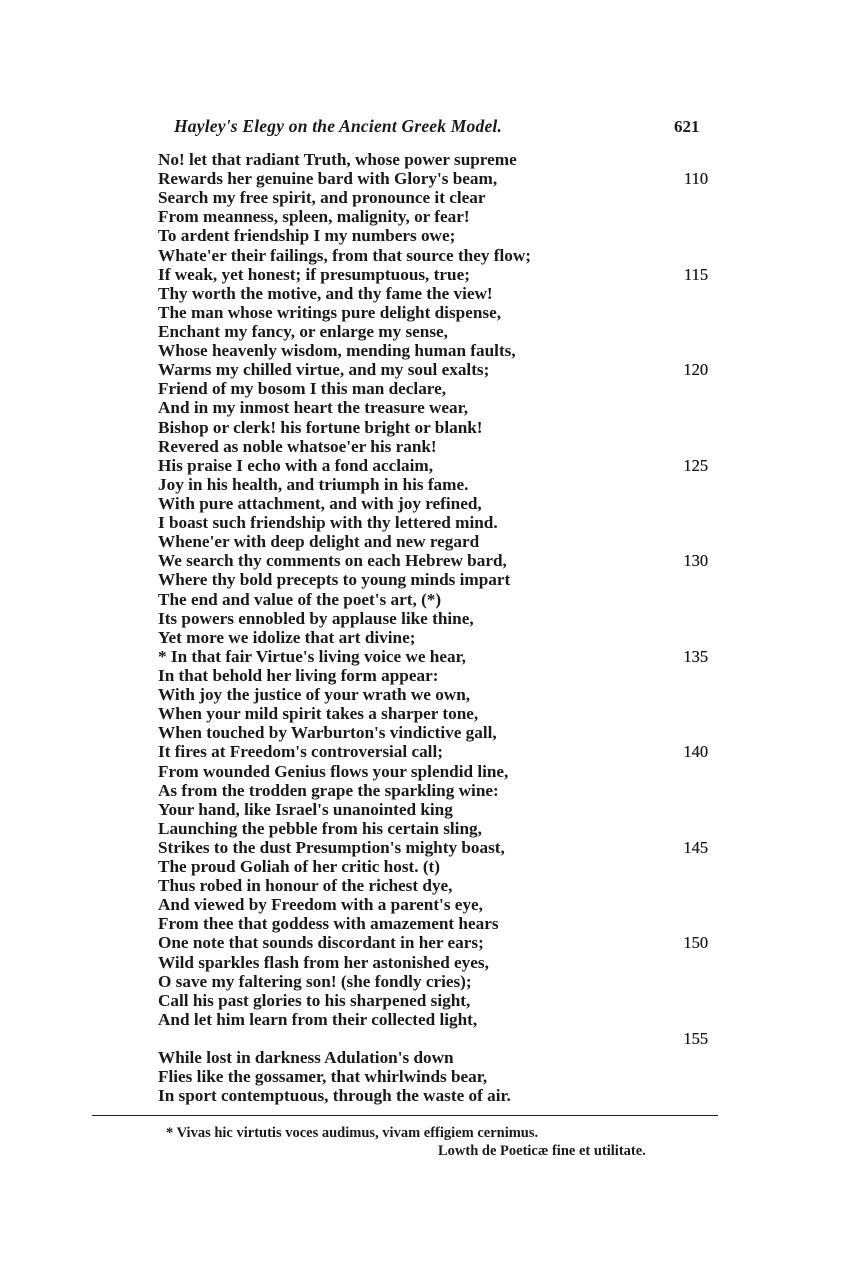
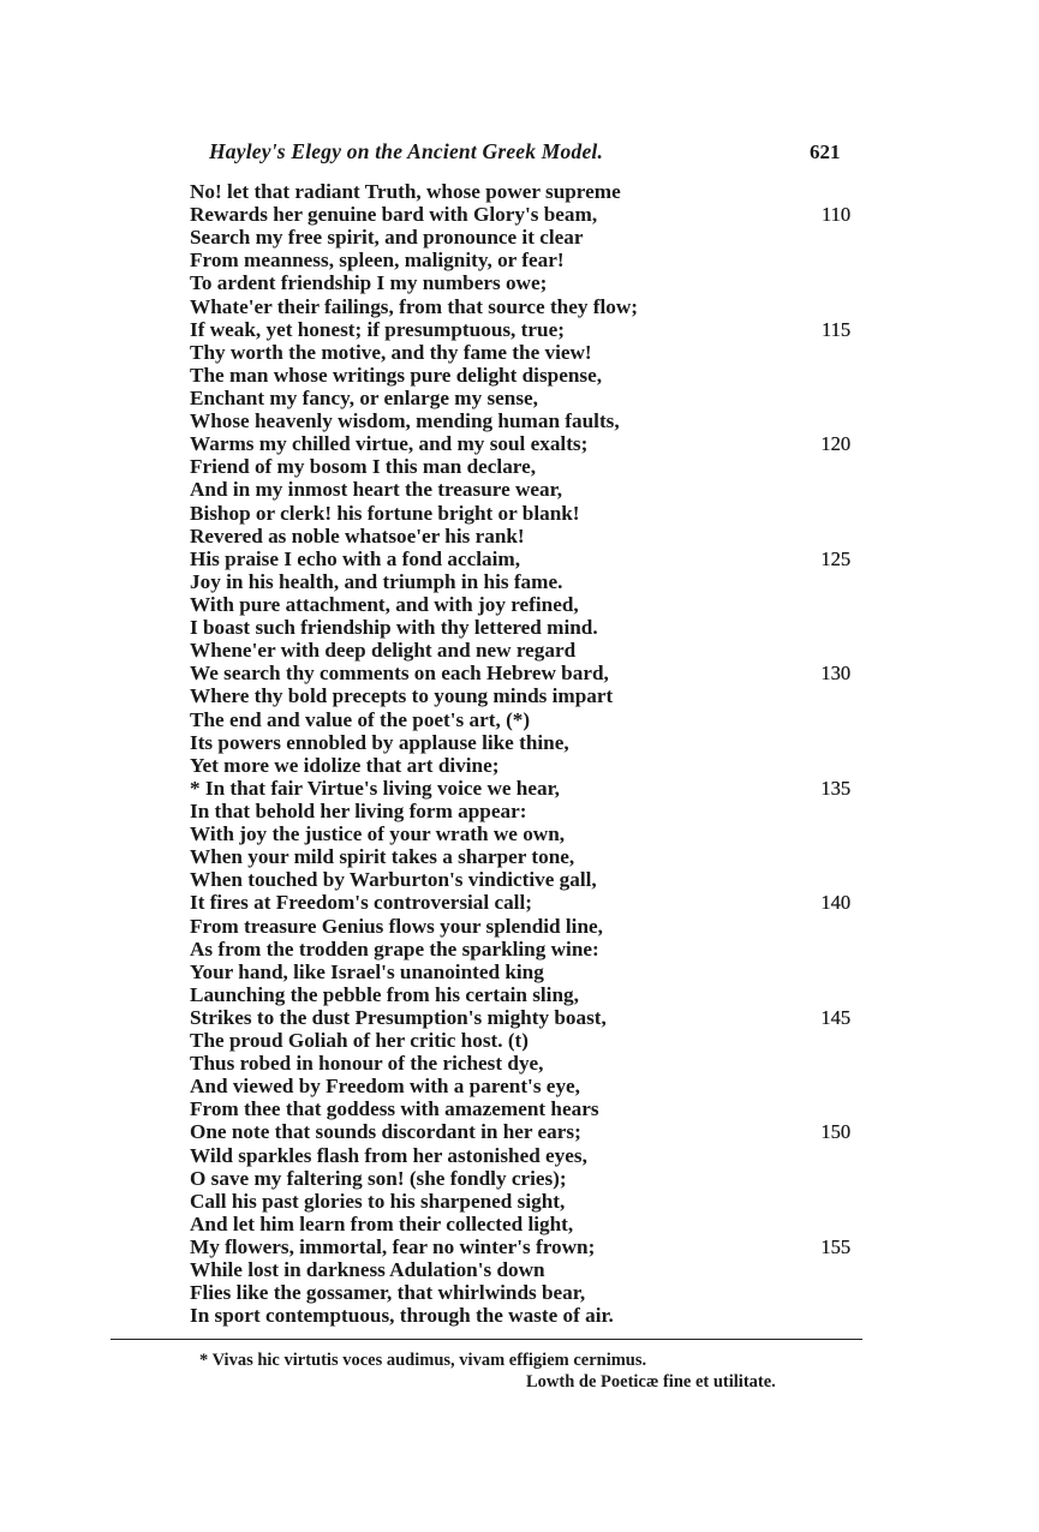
  Hayley's Elegy on the Ancient Greek Model.
  621
  No! let that radiant Truth, whose power supreme
  Rewards her genuine bard with Glory's beam,
  110
  Search my free spirit, and pronounce it clear
  From meanness, spleen, malignity, or fear!
  To ardent friendship I my numbers owe;
  Whate'er their failings, from that source they flow;
  If weak, yet honest; if presumptuous, true;
  115
  Thy worth the motive, and thy fame the view!
  The man whose writings pure delight dispense,
  Enchant my fancy, or enlarge my sense,
  Whose heavenly wisdom, mending human faults,
  Warms my chilled virtue, and my soul exalts;
  120
  Friend of my bosom I this man declare,
  And in my inmost heart the treasure wear,
  Bishop or clerk! his fortune bright or blank!
  Revered as noble whatsoe'er his rank!
  His praise I echo with a fond acclaim,
  125
  Joy in his health, and triumph in his fame.
  With pure attachment, and with joy refined,
  I boast such friendship with thy lettered mind.
  Whene'er with deep delight and new regard
  We search thy comments on each Hebrew bard,
  130
  Where thy bold precepts to young minds impart
  The end and value of the poet's art, (*)
  Its powers ennobled by applause like thine,
  Yet more we idolize that art divine;
  * In that fair Virtue's living voice we hear,
  135
  In that behold her living form appear:
  With joy the justice of your wrath we own,
  When your mild spirit takes a sharper tone,
  When touched by Warburton's vindictive gall,
  It fires at Freedom's controversial call;
  140
- From wounded Genius flows your splendid line,
+ From treasure Genius flows your splendid line,
  As from the trodden grape the sparkling wine:
  Your hand, like Israel's unanointed king
  Launching the pebble from his certain sling,
  Strikes to the dust Presumption's mighty boast,
  145
  The proud Goliah of her critic host. (t)
  Thus robed in honour of the richest dye,
  And viewed by Freedom with a parent's eye,
  From thee that goddess with amazement hears
  One note that sounds discordant in her ears;
  150
  Wild sparkles flash from her astonished eyes,
  O save my faltering son! (she fondly cries);
  Call his past glories to his sharpened sight,
  And let him learn from their collected light,
+ My flowers, immortal, fear no winter's frown;
  155
  While lost in darkness Adulation's down
  Flies like the gossamer, that whirlwinds bear,
  In sport contemptuous, through the waste of air.
  * Vivas hic virtutis voces audimus, vivam effigiem cernimus.
  Lowth de Poeticæ fine et utilitate.
